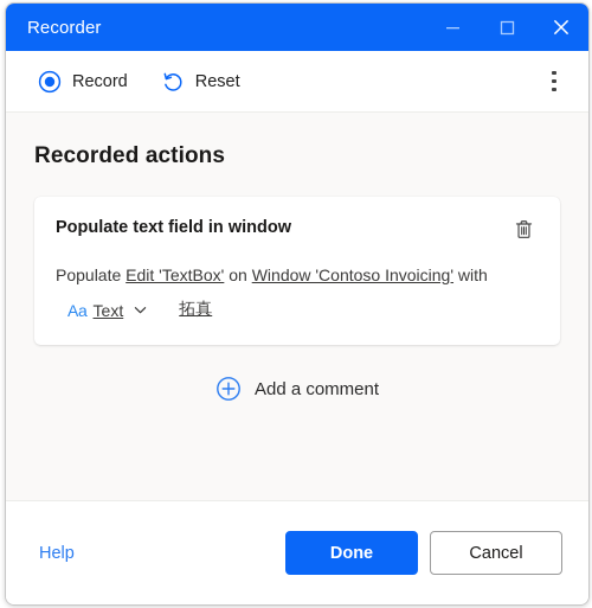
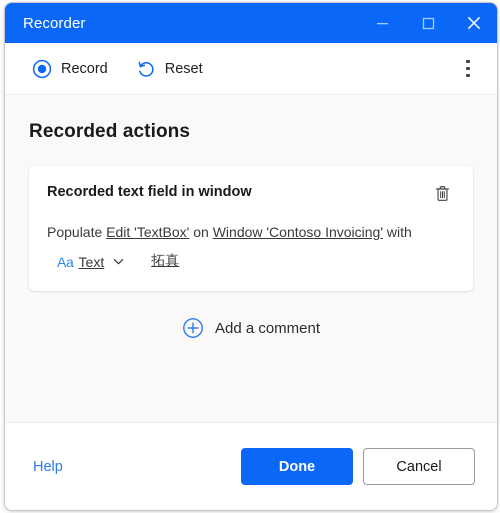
  Recorder
  Record
  Reset
  Recorded actions
- Populate text field in window
+ Recorded text field in window
  Populate Edit 'TextBox' on Window 'Contoso Invoicing' with
  Aa
  Text
  拓真
  Add a comment
  Help
  Done
  Cancel
